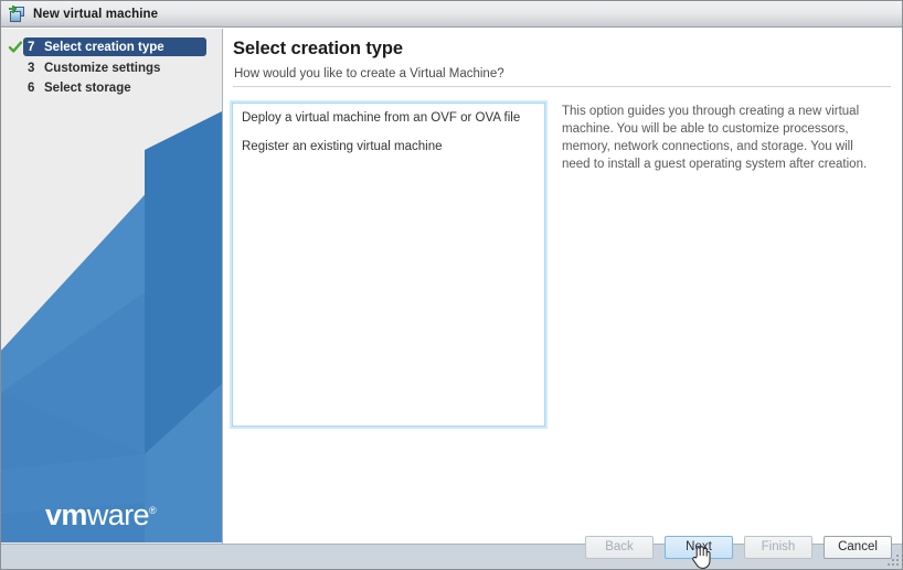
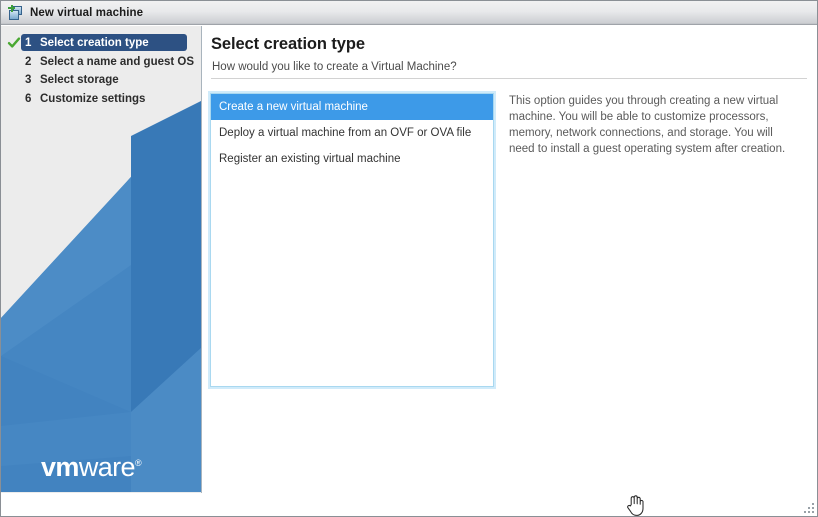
  New virtual machine
- 7
+ 1
  Select creation type
+ 2
+ Select a name and guest OS
  3
- Customize settings
+ Select storage
  6
- Select storage
+ Customize settings
  vmware®
  Select creation type
  How would you like to create a Virtual Machine?
+ Create a new virtual machine
  Deploy a virtual machine from an OVF or OVA file
  Register an existing virtual machine
  This option guides you through creating a new virtual machine. You will be able to customize processors, memory, network connections, and storage. You will need to install a guest operating system after creation.
- Back
- Next
- Finish
- Cancel
